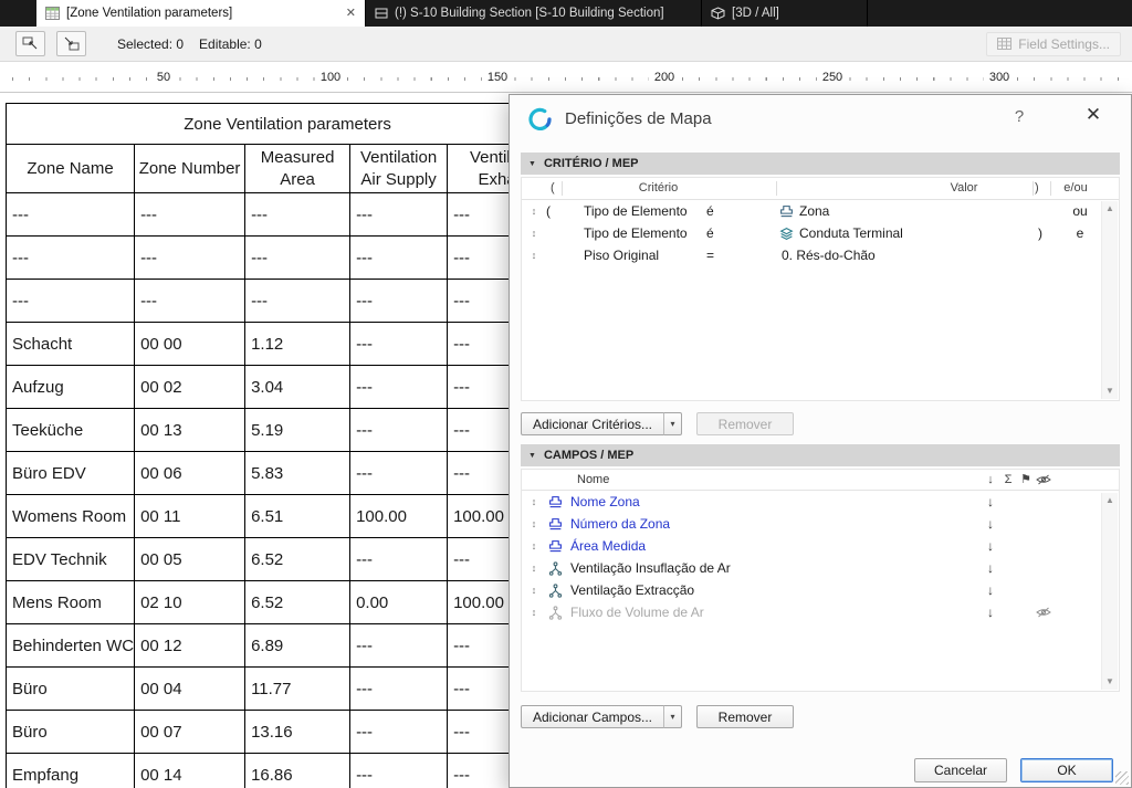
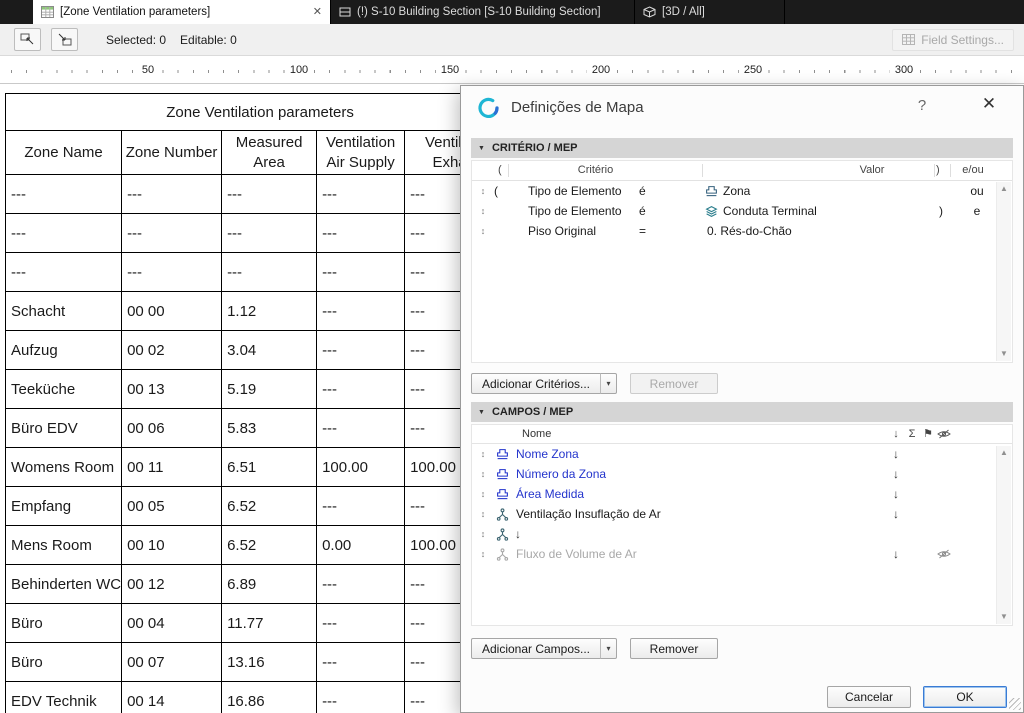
  [Zone Ventilation parameters]
  ✕
  (!) S-10 Building Section [S-10 Building Section]
  [3D / All]
  Selected: 0
  Editable: 0
  Field Settings...
  50
  100
  150
  200
  250
  300
  Zone Ventilation parameters
  Zone Name	Zone Number	Measured Area	Ventilation Air Supply	Venti Exh
  ---	---	---	---	---
  ---	---	---	---	---
  ---	---	---	---	---
  Schacht	00 00	1.12	---	---
  Aufzug	00 02	3.04	---	---
  Teeküche	00 13	5.19	---	---
  Büro EDV	00 06	5.83	---	---
  Womens Room	00 11	6.51	100.00	100.00
- EDV Technik	00 05	6.52	---	---
+ Empfang	00 05	6.52	---	---
- Mens Room	02 10	6.52	0.00	100.00
+ Mens Room	00 10	6.52	0.00	100.00
  Behinderten WC	00 12	6.89	---	---
  Büro	00 04	11.77	---	---
  Büro	00 07	13.16	---	---
- Empfang	00 14	16.86	---	---
+ EDV Technik	00 14	16.86	---	---
  Definições de Mapa
  ?
  ✕
  CRITÉRIO / MEP
  (
  Critério
  Valor
  )
  e/ou
  ↕
  (
  Tipo de Elemento
  é
  Zona
  ou
  ↕
  Tipo de Elemento
  é
  Conduta Terminal
  )
  e
  ↕
  Piso Original
  =
  0. Rés-do-Chão
  ▲
  ▼
  Adicionar Critérios...
  ▾
  Remover
  CAMPOS / MEP
  Nome
  ↓
  Σ
  ⚑
  ↕
  Nome Zona
  ↓
  ↕
  Número da Zona
  ↓
  ↕
  Área Medida
  ↓
  ↕
  Ventilação Insuflação de Ar
  ↓
  ↕
- Ventilação Extracção
  ↓
  ↕
  Fluxo de Volume de Ar
  ↓
  ▲
  ▼
  Adicionar Campos...
  ▾
  Remover
  Cancelar
  OK
